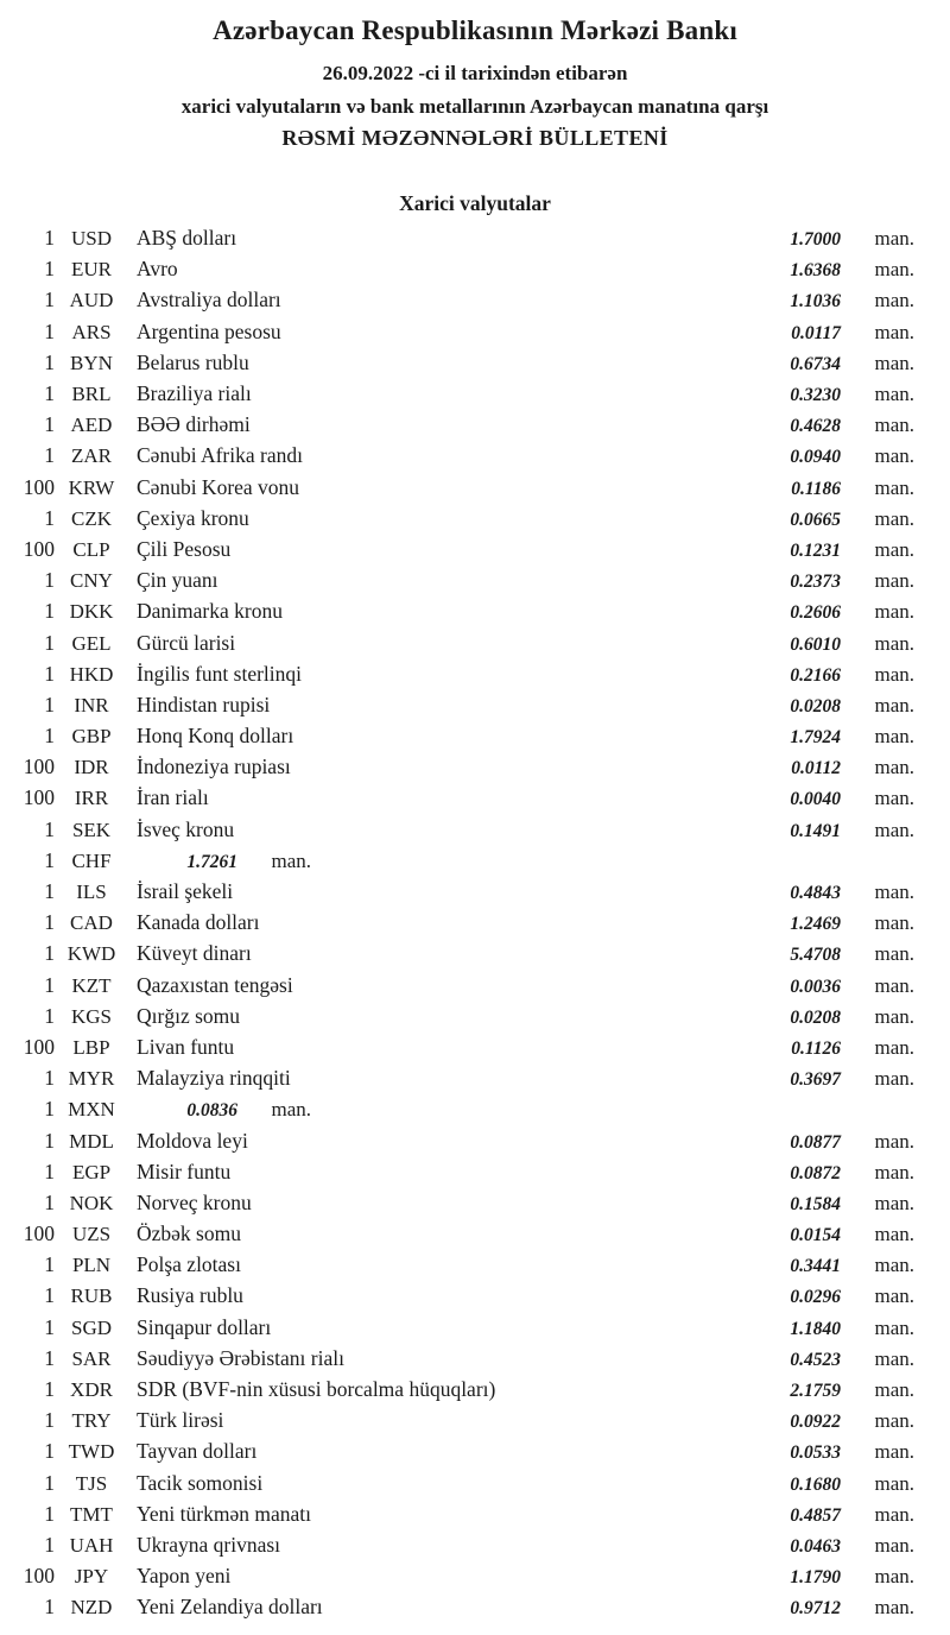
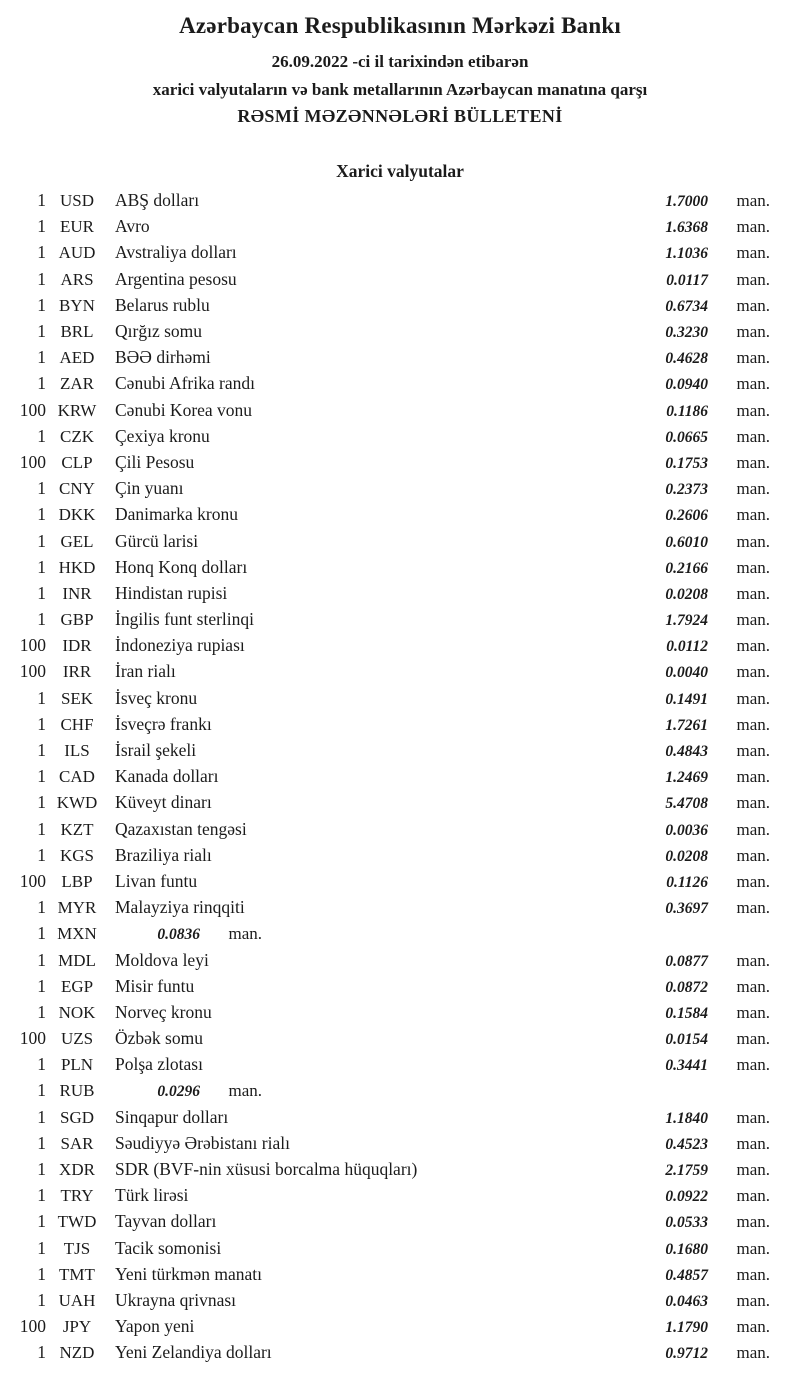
  Azərbaycan Respublikasının Mərkəzi Bankı
  26.09.2022 -ci il tarixindən etibarən
  xarici valyutaların və bank metallarının Azərbaycan manatına qarşı
  RƏSMİ MƏZƏNNƏLƏRİ BÜLLETENİ
  Xarici valyutalar
  1
  USD
  ABŞ dolları
  1.7000
  man.
  1
  EUR
  Avro
  1.6368
  man.
  1
  AUD
  Avstraliya dolları
  1.1036
  man.
  1
  ARS
  Argentina pesosu
  0.0117
  man.
  1
  BYN
  Belarus rublu
  0.6734
  man.
  1
  BRL
- Braziliya rialı
+ Qırğız somu
  0.3230
  man.
  1
  AED
  BƏƏ dirhəmi
  0.4628
  man.
  1
  ZAR
  Cənubi Afrika randı
  0.0940
  man.
  100
  KRW
  Cənubi Korea vonu
  0.1186
  man.
  1
  CZK
  Çexiya kronu
  0.0665
  man.
  100
  CLP
  Çili Pesosu
- 0.1231
+ 0.1753
  man.
  1
  CNY
  Çin yuanı
  0.2373
  man.
  1
  DKK
  Danimarka kronu
  0.2606
  man.
  1
  GEL
  Gürcü larisi
  0.6010
  man.
  1
  HKD
- İngilis funt sterlinqi
+ Honq Konq dolları
  0.2166
  man.
  1
  INR
  Hindistan rupisi
  0.0208
  man.
  1
  GBP
- Honq Konq dolları
+ İngilis funt sterlinqi
  1.7924
  man.
  100
  IDR
  İndoneziya rupiası
  0.0112
  man.
  100
  IRR
  İran rialı
  0.0040
  man.
  1
  SEK
  İsveç kronu
  0.1491
  man.
  1
  CHF
+ İsveçrə frankı
  1.7261
  man.
  1
  ILS
  İsrail şekeli
  0.4843
  man.
  1
  CAD
  Kanada dolları
  1.2469
  man.
  1
  KWD
  Küveyt dinarı
  5.4708
  man.
  1
  KZT
  Qazaxıstan tengəsi
  0.0036
  man.
  1
  KGS
- Qırğız somu
+ Braziliya rialı
  0.0208
  man.
  100
  LBP
  Livan funtu
  0.1126
  man.
  1
  MYR
  Malayziya rinqqiti
  0.3697
  man.
  1
  MXN
  0.0836
  man.
  1
  MDL
  Moldova leyi
  0.0877
  man.
  1
  EGP
  Misir funtu
  0.0872
  man.
  1
  NOK
  Norveç kronu
  0.1584
  man.
  100
  UZS
  Özbək somu
  0.0154
  man.
  1
  PLN
  Polşa zlotası
  0.3441
  man.
  1
  RUB
- Rusiya rublu
  0.0296
  man.
  1
  SGD
  Sinqapur dolları
  1.1840
  man.
  1
  SAR
  Səudiyyə Ərəbistanı rialı
  0.4523
  man.
  1
  XDR
  SDR (BVF-nin xüsusi borcalma hüquqları)
  2.1759
  man.
  1
  TRY
  Türk lirəsi
  0.0922
  man.
  1
  TWD
  Tayvan dolları
  0.0533
  man.
  1
  TJS
  Tacik somonisi
  0.1680
  man.
  1
  TMT
  Yeni türkmən manatı
  0.4857
  man.
  1
  UAH
  Ukrayna qrivnası
  0.0463
  man.
  100
  JPY
  Yapon yeni
  1.1790
  man.
  1
  NZD
  Yeni Zelandiya dolları
  0.9712
  man.
